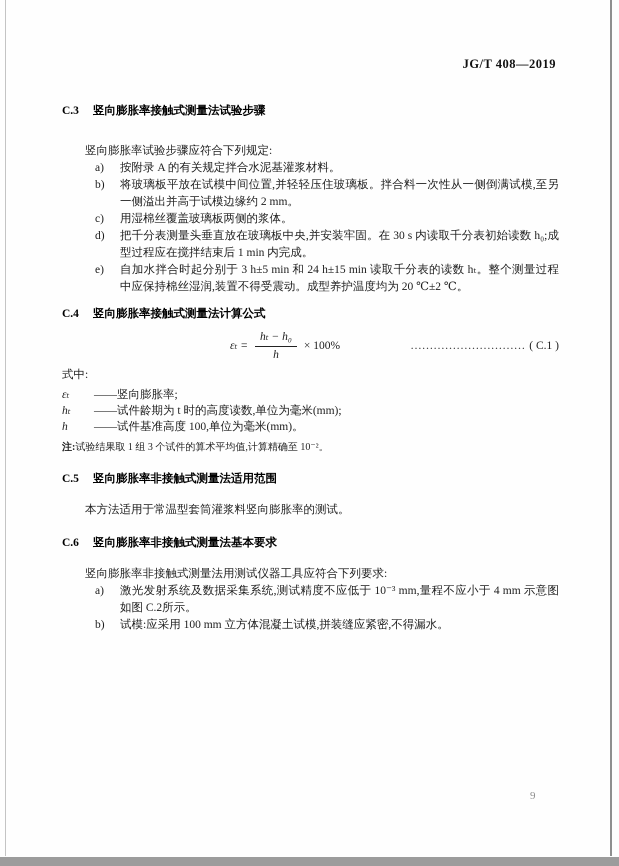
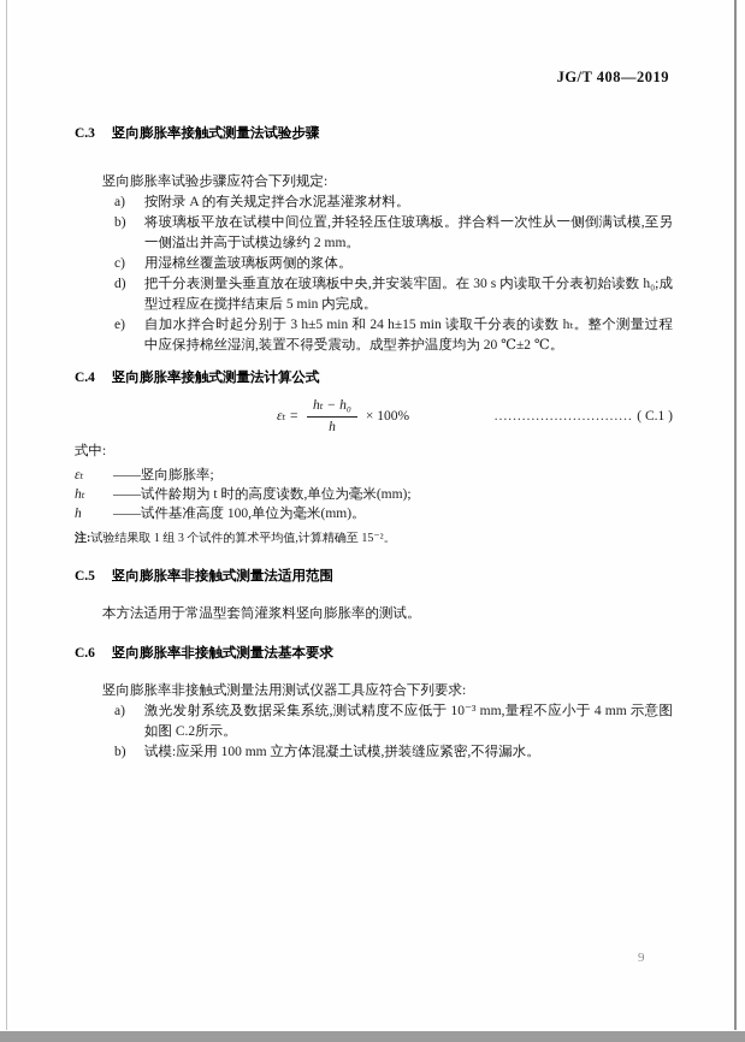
  JG/T 408—2019
  C.3 竖向膨胀率接触式测量法试验步骤
  竖向膨胀率试验步骤应符合下列规定:
  a)
  按附录 A 的有关规定拌合水泥基灌浆材料。
  b)
  将玻璃板平放在试模中间位置,并轻轻压住玻璃板。拌合料一次性从一侧倒满试模,至另一侧溢出并高于试模边缘约 2 mm。
  c)
  用湿棉丝覆盖玻璃板两侧的浆体。
  d)
- 把千分表测量头垂直放在玻璃板中央,并安装牢固。在 30 s 内读取千分表初始读数 h₀;成型过程应在搅拌结束后 1 min 内完成。
+ 把千分表测量头垂直放在玻璃板中央,并安装牢固。在 30 s 内读取千分表初始读数 h₀;成型过程应在搅拌结束后 5 min 内完成。
  e)
  自加水拌合时起分别于 3 h±5 min 和 24 h±15 min 读取千分表的读数 hₜ。整个测量过程中应保持棉丝湿润,装置不得受震动。成型养护温度均为 20 ℃±2 ℃。
  C.4 竖向膨胀率接触式测量法计算公式
  εₜ =
  hₜ − h₀
  h
  × 100%
  …………………………
  ( C.1 )
  式中:
  εₜ
  ——竖向膨胀率;
  hₜ
  ——试件龄期为 t 时的高度读数,单位为毫米(mm);
  h
  ——试件基准高度 100,单位为毫米(mm)。
- 注:试验结果取 1 组 3 个试件的算术平均值,计算精确至 10⁻²。
+ 注:试验结果取 1 组 3 个试件的算术平均值,计算精确至 15⁻²。
  C.5 竖向膨胀率非接触式测量法适用范围
  本方法适用于常温型套筒灌浆料竖向膨胀率的测试。
  C.6 竖向膨胀率非接触式测量法基本要求
  竖向膨胀率非接触式测量法用测试仪器工具应符合下列要求:
  a)
  激光发射系统及数据采集系统,测试精度不应低于 10⁻³ mm,量程不应小于 4 mm 示意图如图 C.2所示。
  b)
  试模:应采用 100 mm 立方体混凝土试模,拼装缝应紧密,不得漏水。
  9
